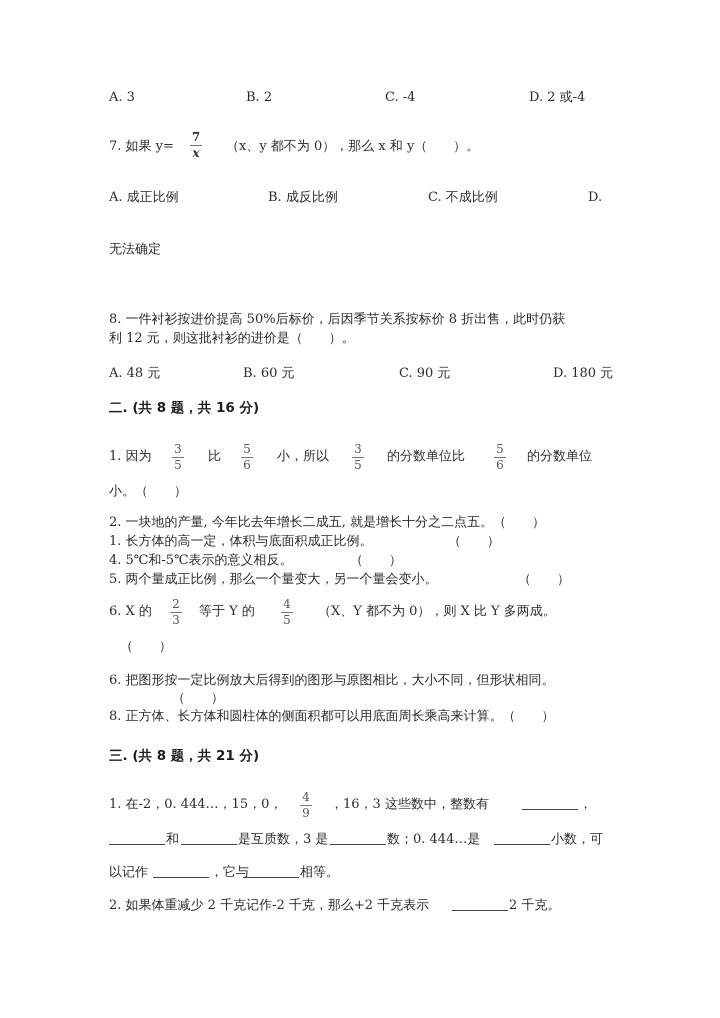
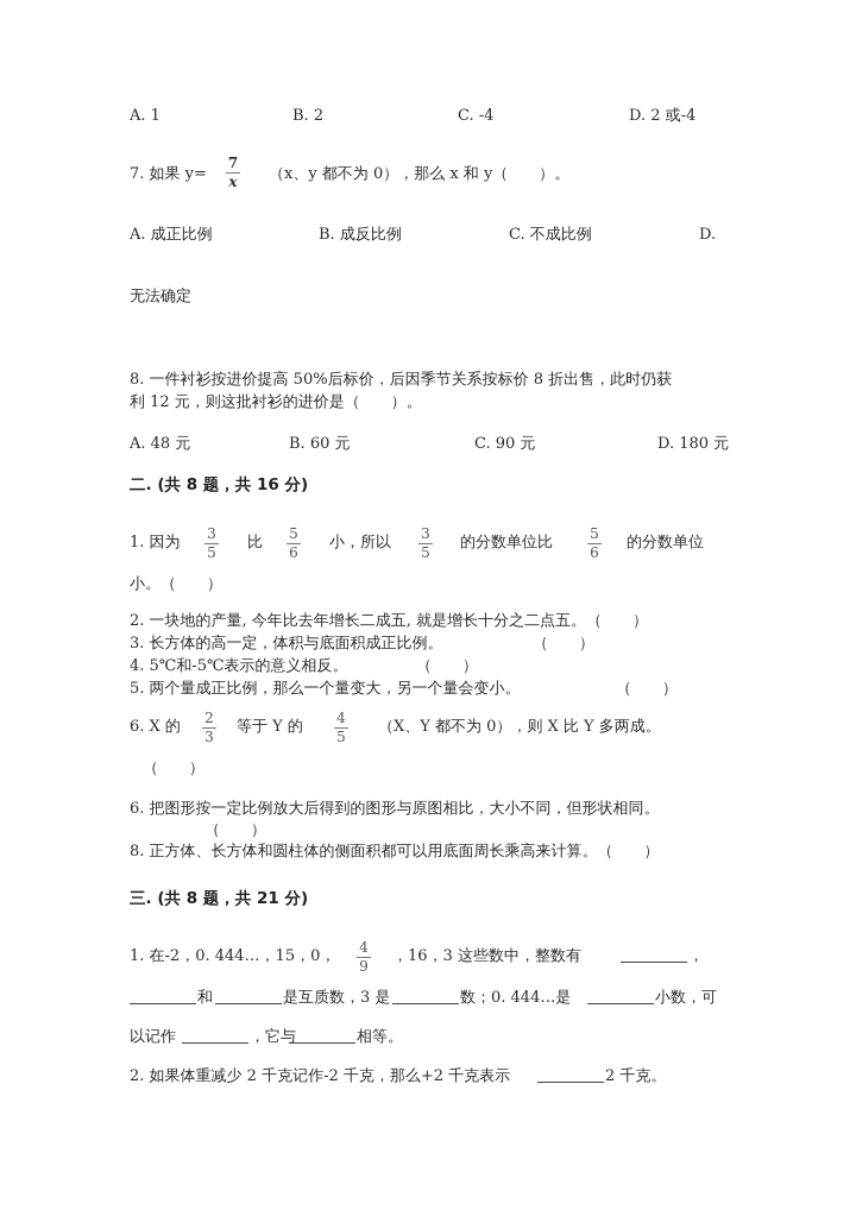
- A. 3
+ A. 1
  B. 2
  C. -4
  D. 2 或-4
  7. 如果 y=
  7
  x
  （x、y 都不为 0），那么 x 和 y（ ）。
  A. 成正比例
  B. 成反比例
  C. 不成比例
  D.
  无法确定
  8. 一件衬衫按进价提高 50%后标价，后因季节关系按标价 8 折出售，此时仍获
  利 12 元，则这批衬衫的进价是（ ）。
  A. 48 元
  B. 60 元
  C. 90 元
  D. 180 元
  二. (共 8 题，共 16 分)
  1. 因为
  3
  5
  比
  5
  6
  小，所以
  3
  5
  的分数单位比
  5
  6
  的分数单位
  小。（ ）
  2. 一块地的产量, 今年比去年增长二成五, 就是增长十分之二点五。（ ）
- 1. 长方体的高一定，体积与底面积成正比例。
+ 3. 长方体的高一定，体积与底面积成正比例。
  （ ）
  4. 5℃和-5℃表示的意义相反。
  （ ）
  5. 两个量成正比例，那么一个量变大，另一个量会变小。
  （ ）
  6. X 的
  2
  3
  等于 Y 的
  4
  5
  （X、Y 都不为 0），则 X 比 Y 多两成。
  （ ）
  6. 把图形按一定比例放大后得到的图形与原图相比，大小不同，但形状相同。
  （ ）
  8. 正方体、长方体和圆柱体的侧面积都可以用底面周长乘高来计算。（ ）
  三. (共 8 题，共 21 分)
  1. 在-2，0. 444…，15，0，
  4
  9
  ，16，3 这些数中，整数有
  ，
  和
  是互质数，3 是
  数；0. 444…是
  小数，可
  以记作
  ，它与
  相等。
  2. 如果体重减少 2 千克记作-2 千克，那么+2 千克表示
  2 千克。
